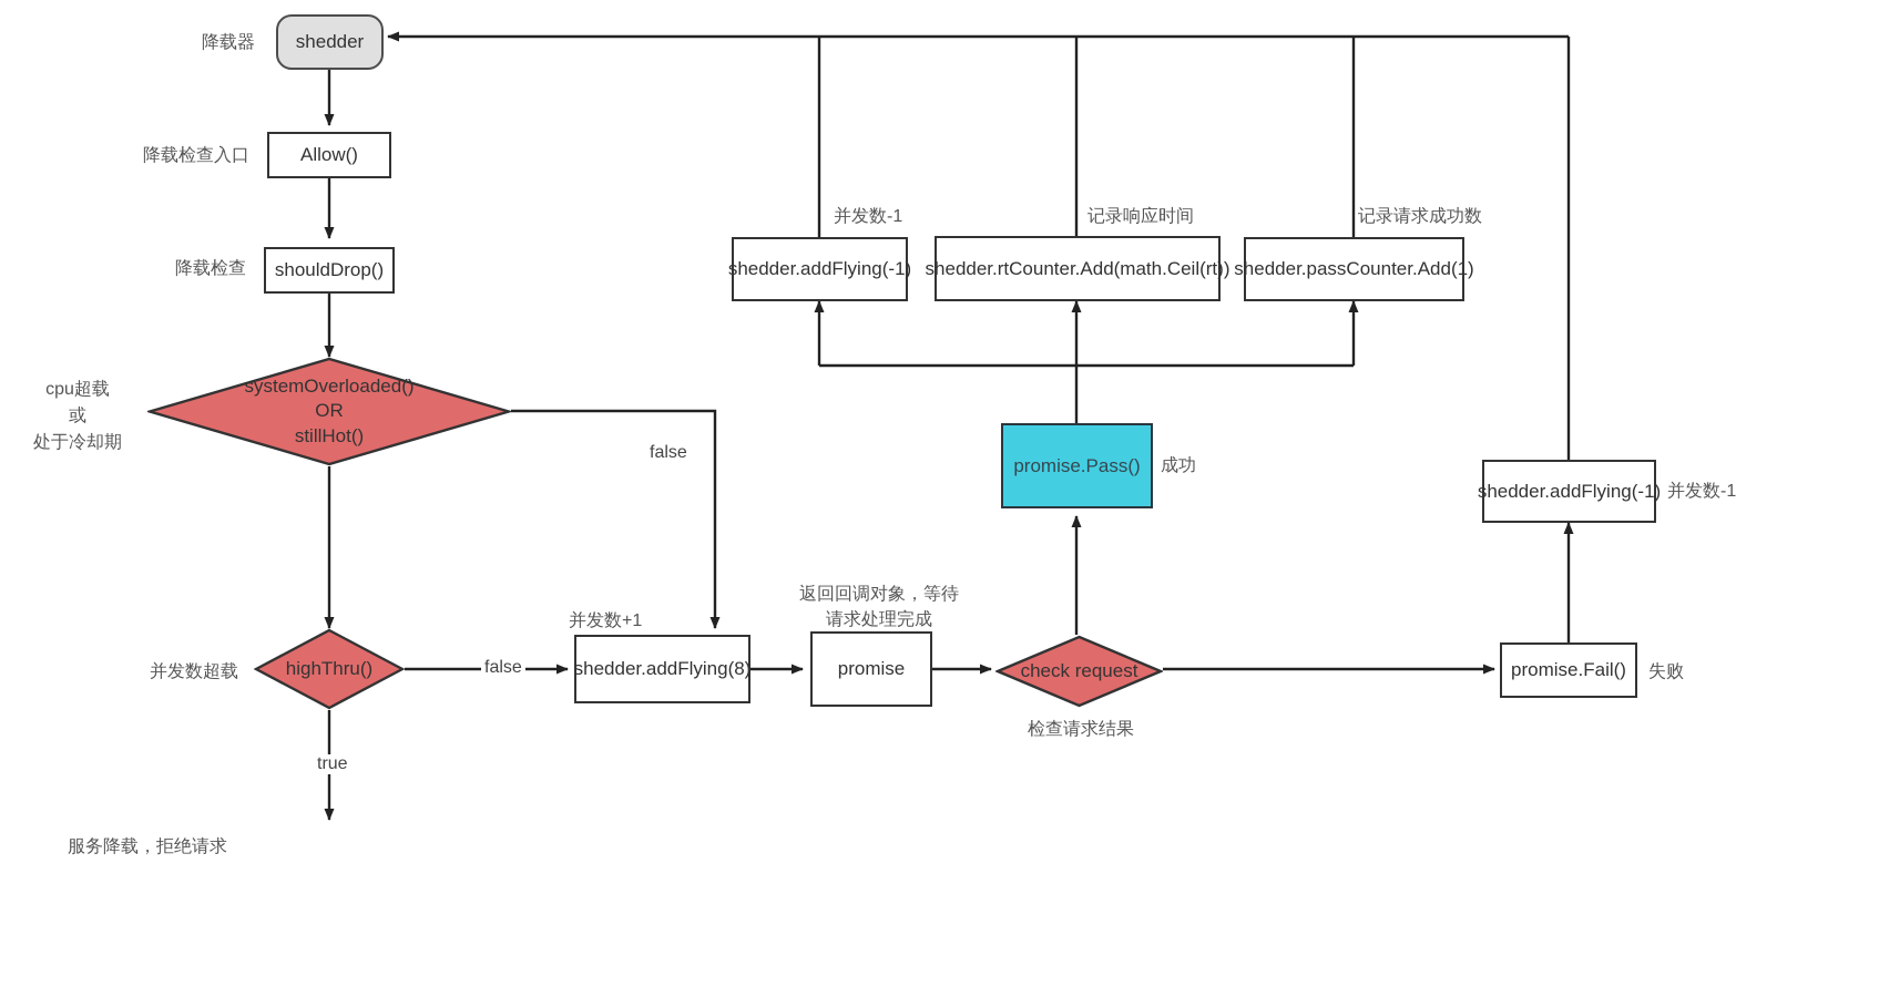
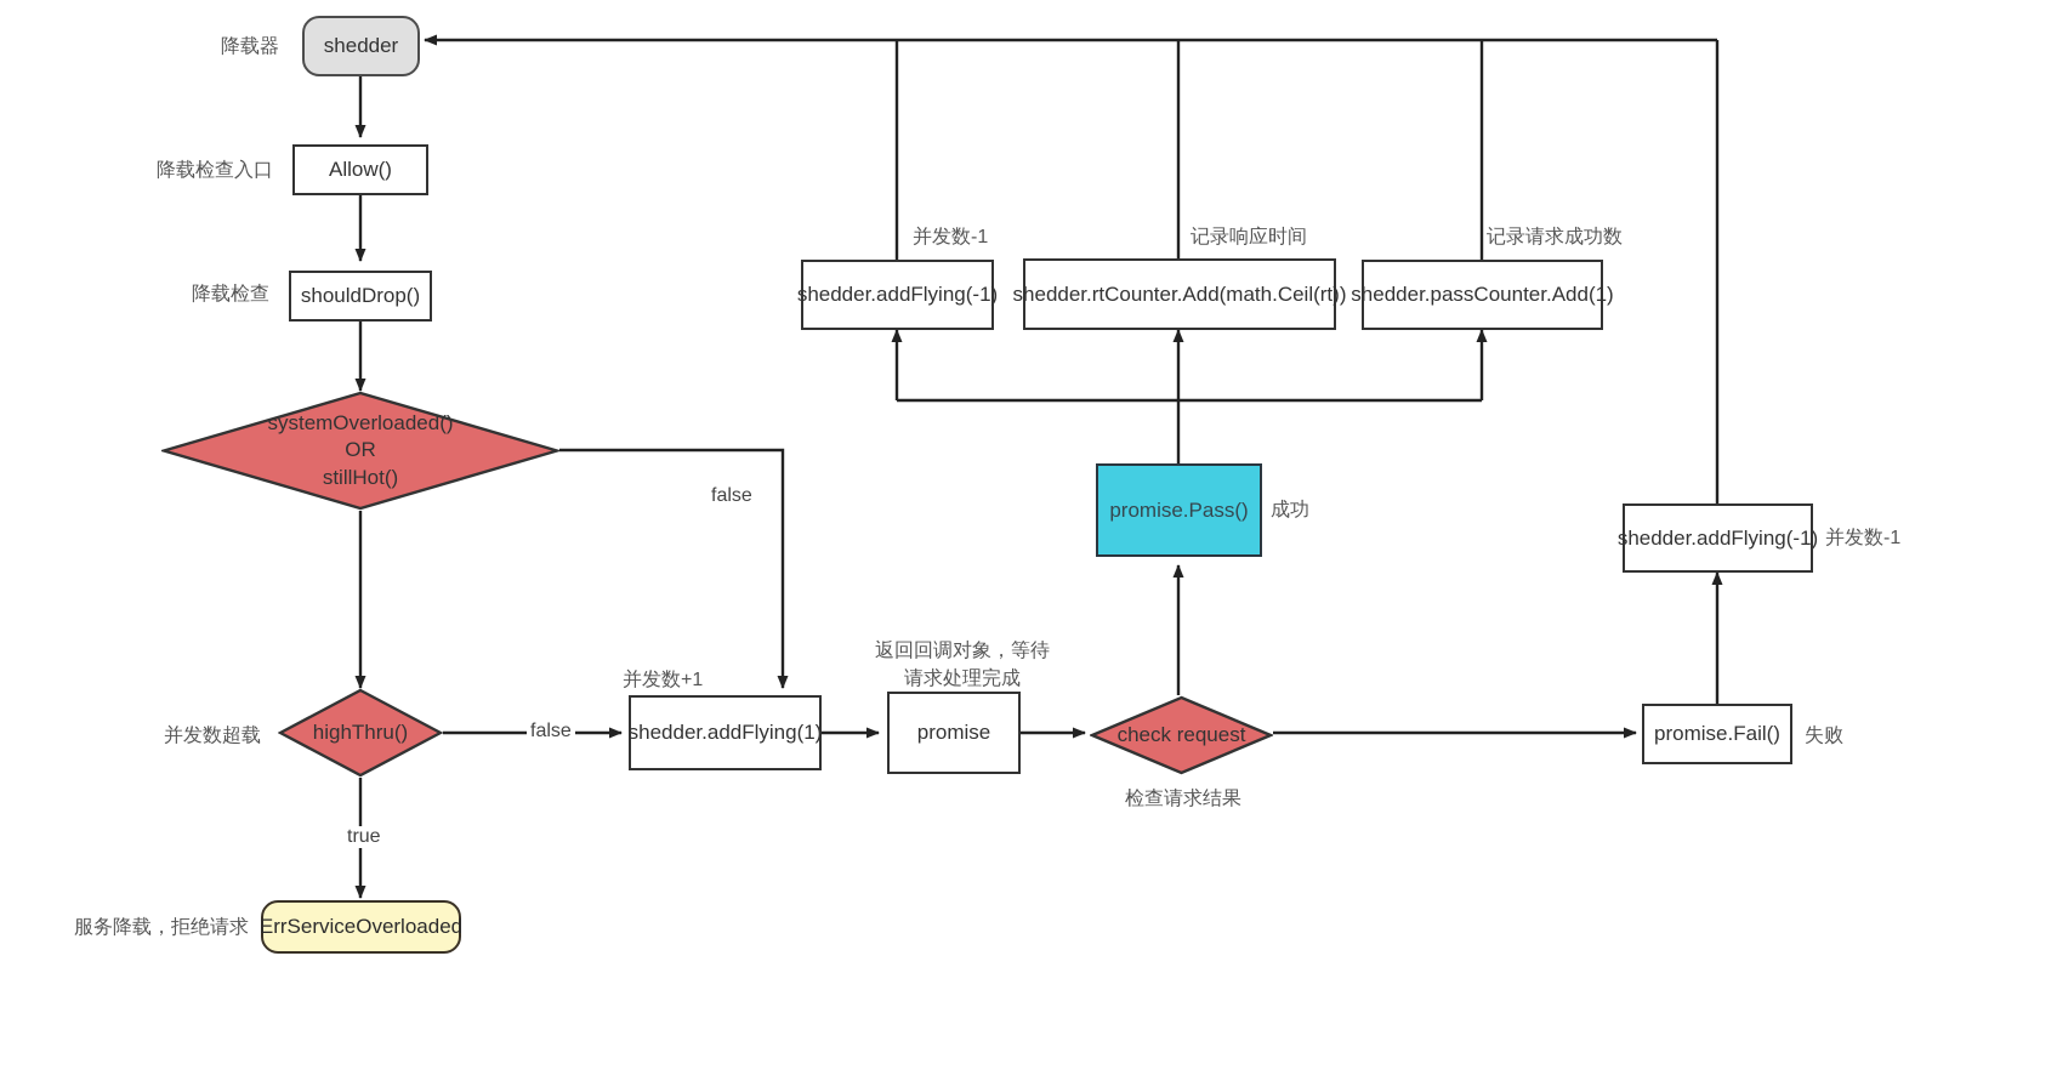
  shedder
  Allow()
  shouldDrop()
  systemOverloaded()
  OR
  stillHot()
  highThru()
+ ErrServiceOverloaded
- shedder.addFlying(8)
+ shedder.addFlying(1)
  promise
  check request
  promise.Pass()
  promise.Fail()
  shedder.addFlying(-1)
  shedder.rtCounter.Add(math.Ceil(rt))
  shedder.passCounter.Add(1)
  shedder.addFlying(-1)
  降载器
  降载检查入口
  降载检查
- cpu超载
- 或
- 处于冷却期
  并发数超载
  服务降载，拒绝请求
  并发数+1
  返回回调对象，等待
  请求处理完成
  检查请求结果
  成功
  失败
  并发数-1
  记录响应时间
  记录请求成功数
  并发数-1
  false
  false
  true
